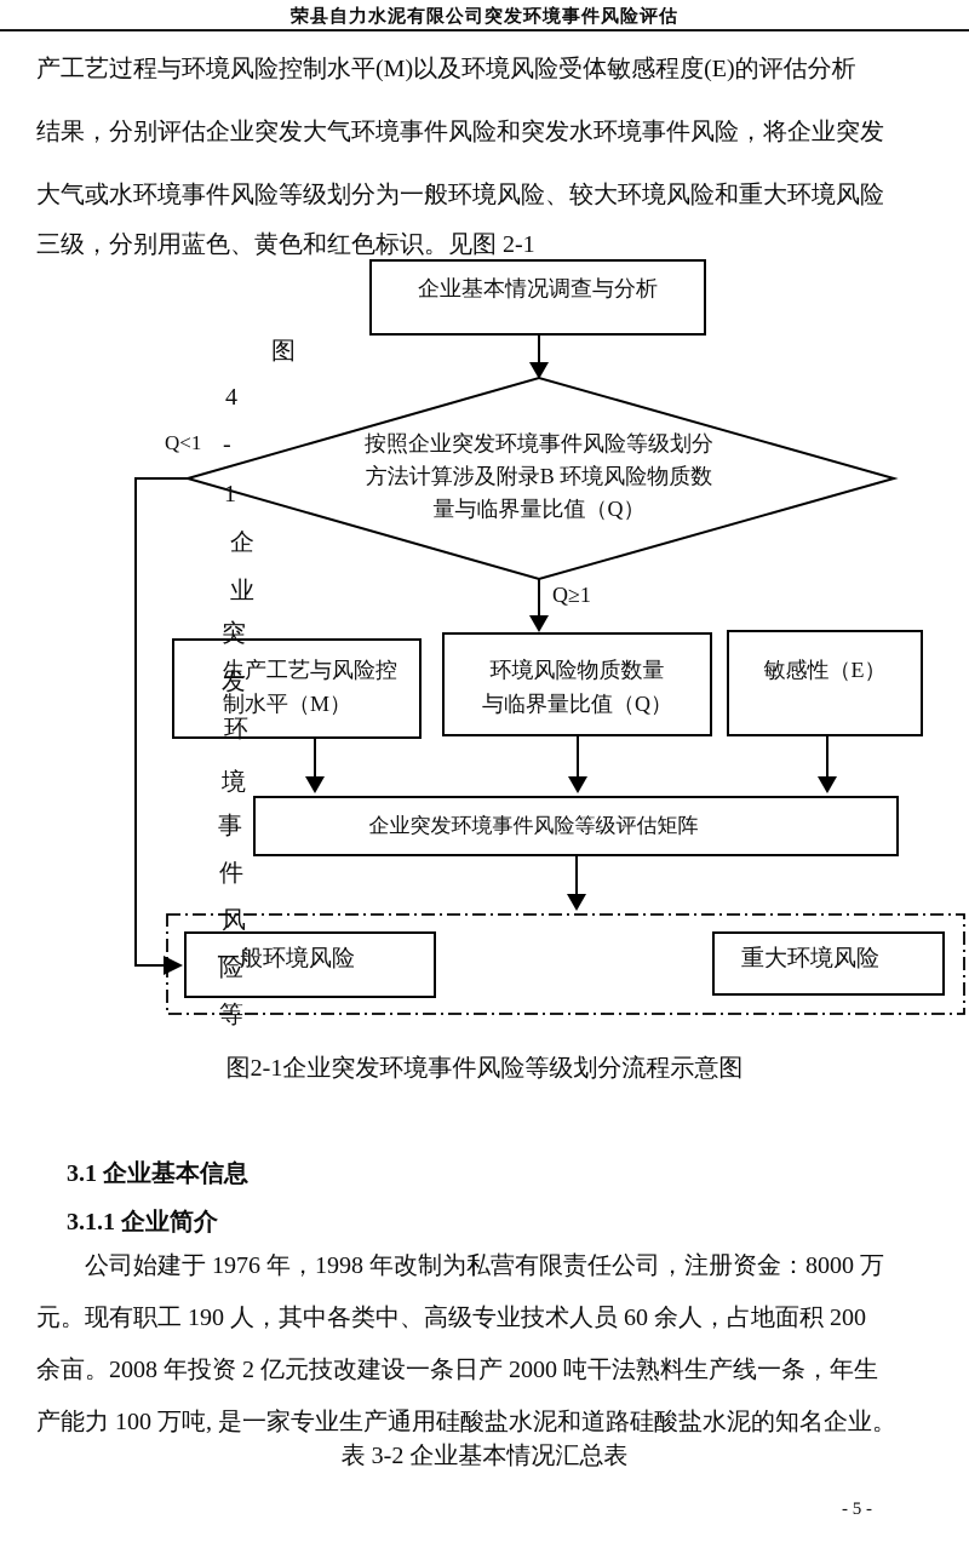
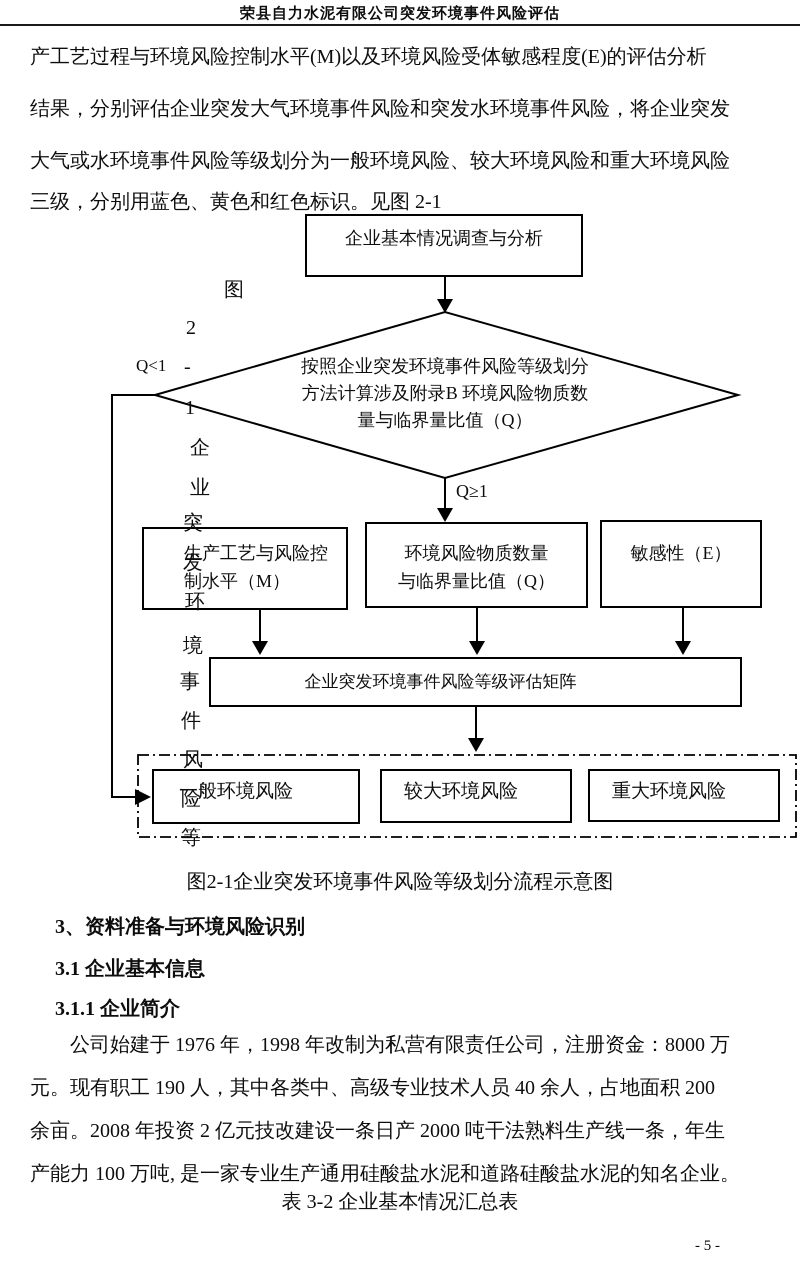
  荣县自力水泥有限公司突发环境事件风险评估
  产工艺过程与环境风险控制水平(M)以及环境风险受体敏感程度(E)的评估分析
  结果，分别评估企业突发大气环境事件风险和突发水环境事件风险，将企业突发
  大气或水环境事件风险等级划分为一般环境风险、较大环境风险和重大环境风险
  三级，分别用蓝色、黄色和红色标识。见图 2-1
  企业基本情况调查与分析
  按照企业突发环境事件风险等级划分
  方法计算涉及附录B 环境风险物质数
  量与临界量比值（Q）
  Q<1
  Q≥1
  生产工艺与风险控
  制水平（M）
  环境风险物质数量
  与临界量比值（Q）
  敏感性（E）
  企业突发环境事件风险等级评估矩阵
  一般环境风险
+ 较大环境风险
  重大环境风险
  图
- 4
+ 2
  -
  1
  企
  业
  突
  发
  环
  境
  事
  件
  风
  险
  等
  图2-1企业突发环境事件风险等级划分流程示意图
+ 3、资料准备与环境风险识别
  3.1 企业基本信息
  3.1.1 企业简介
  公司始建于 1976 年，1998 年改制为私营有限责任公司，注册资金：8000 万
- 元。现有职工 190 人，其中各类中、高级专业技术人员 60 余人，占地面积 200
+ 元。现有职工 190 人，其中各类中、高级专业技术人员 40 余人，占地面积 200
  余亩。2008 年投资 2 亿元技改建设一条日产 2000 吨干法熟料生产线一条，年生
  产能力 100 万吨, 是一家专业生产通用硅酸盐水泥和道路硅酸盐水泥的知名企业。
  表 3-2 企业基本情况汇总表
  - 5 -
